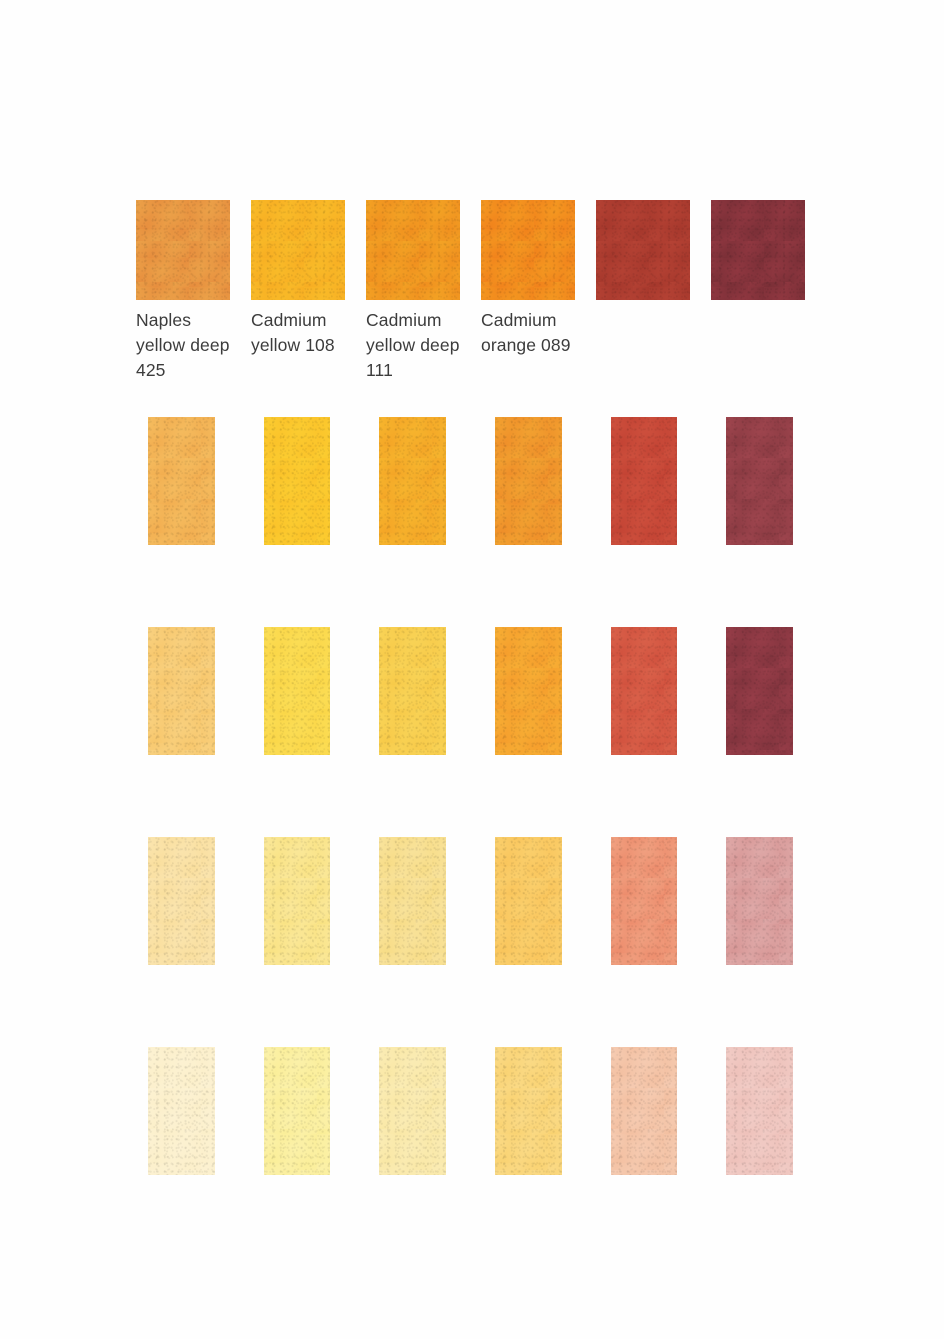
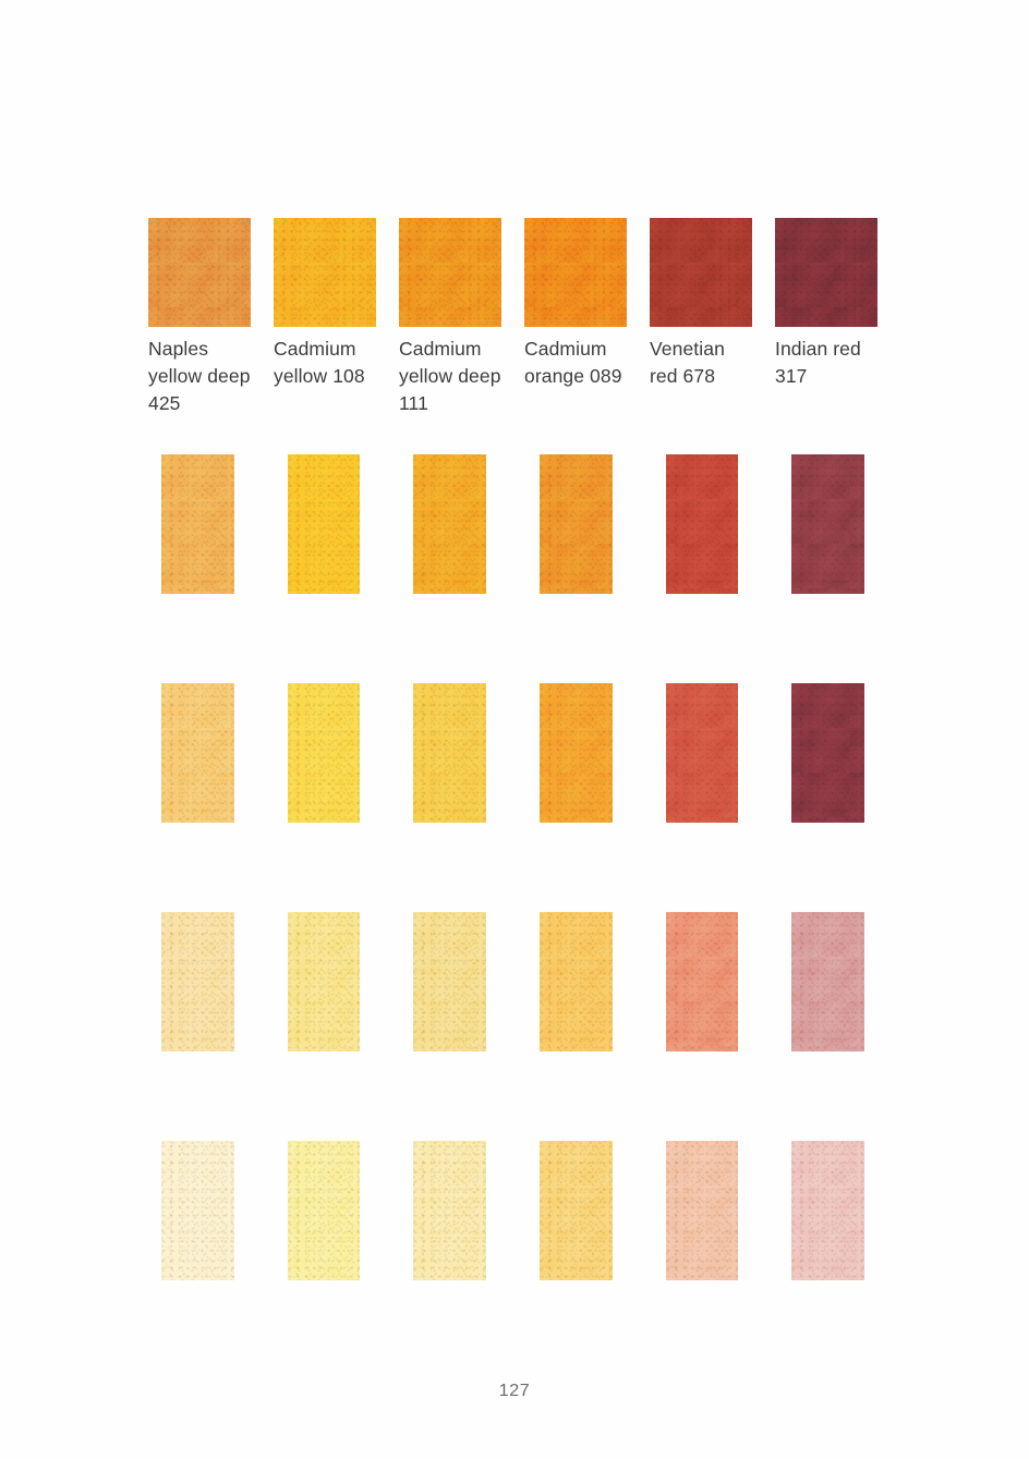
  Naples
  yellow deep
  425
  Cadmium
  yellow 108
  Cadmium
  yellow deep
  111
  Cadmium
  orange 089
+ Venetian
+ red 678
+ Indian red
+ 317
+ 127
